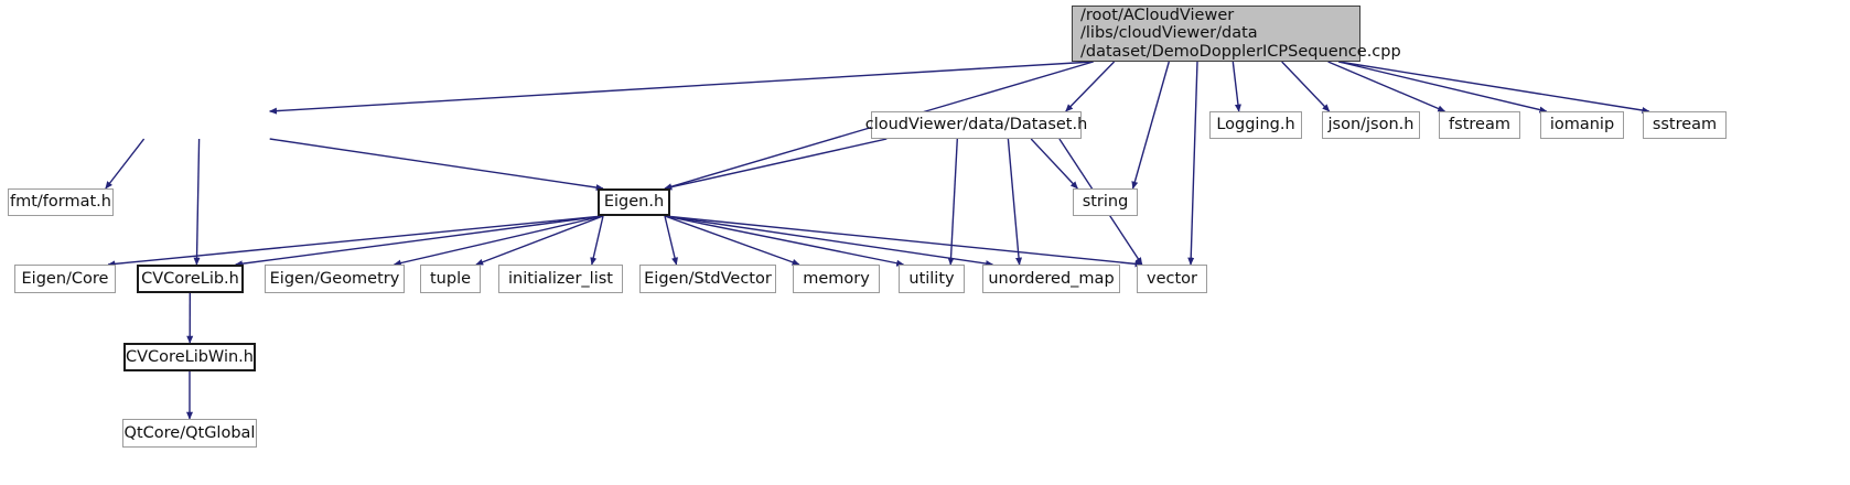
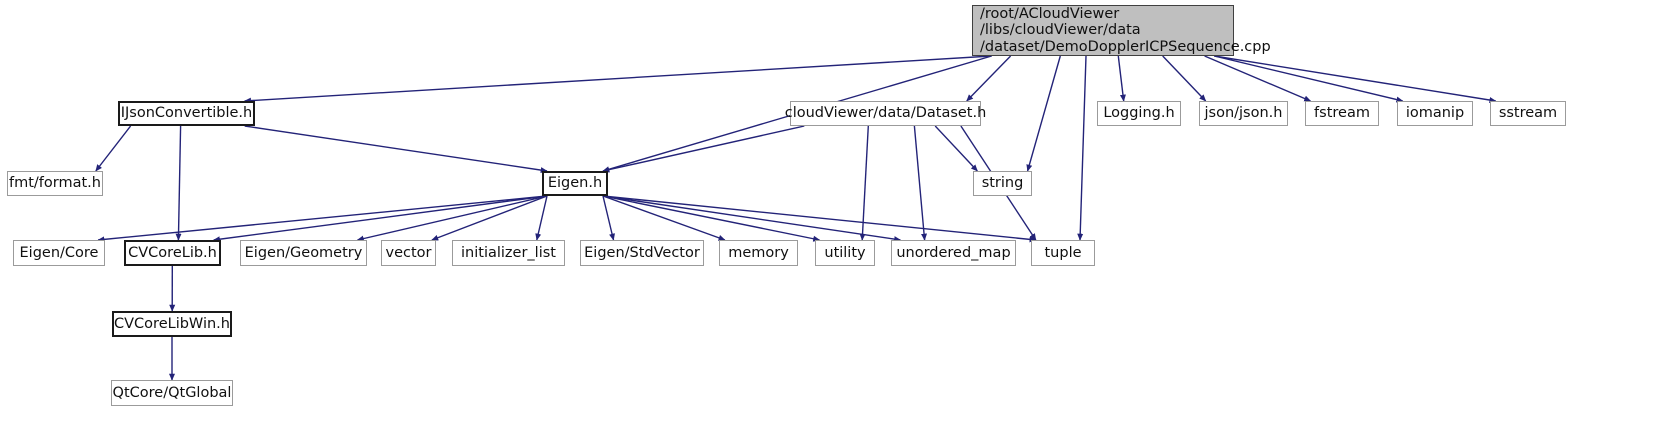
  /root/ACloudViewer
  /libs/cloudViewer/data
  /dataset/DemoDopplerICPSequence.cpp
+ IJsonConvertible.h
  cloudViewer/data/Dataset.h
  Logging.h
  json/json.h
  fstream
  iomanip
  sstream
  fmt/format.h
  Eigen.h
  string
  Eigen/Core
  CVCoreLib.h
  Eigen/Geometry
- tuple
+ vector
  initializer_list
  Eigen/StdVector
  memory
  utility
  unordered_map
- vector
+ tuple
  CVCoreLibWin.h
  QtCore/QtGlobal
